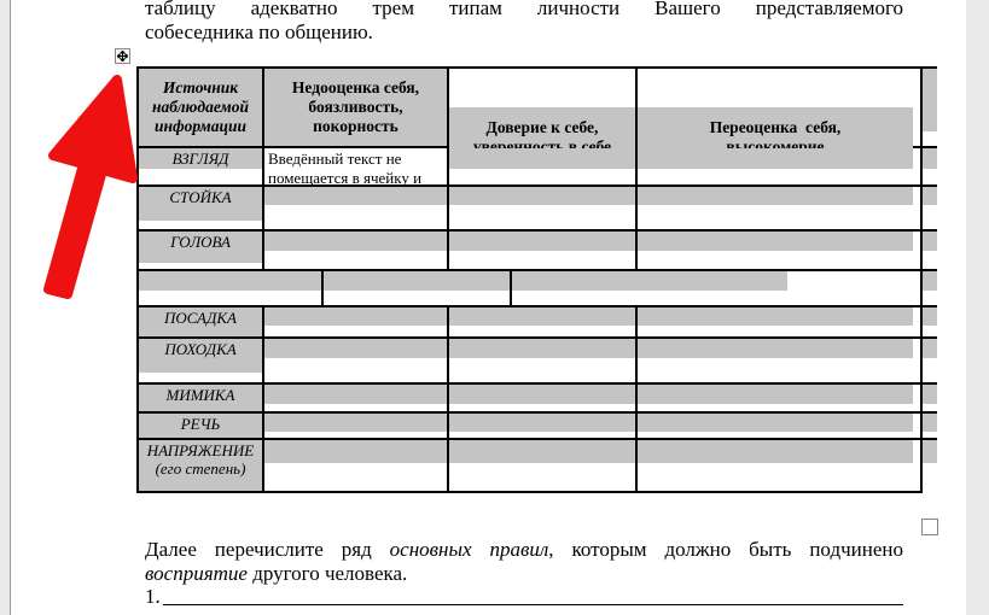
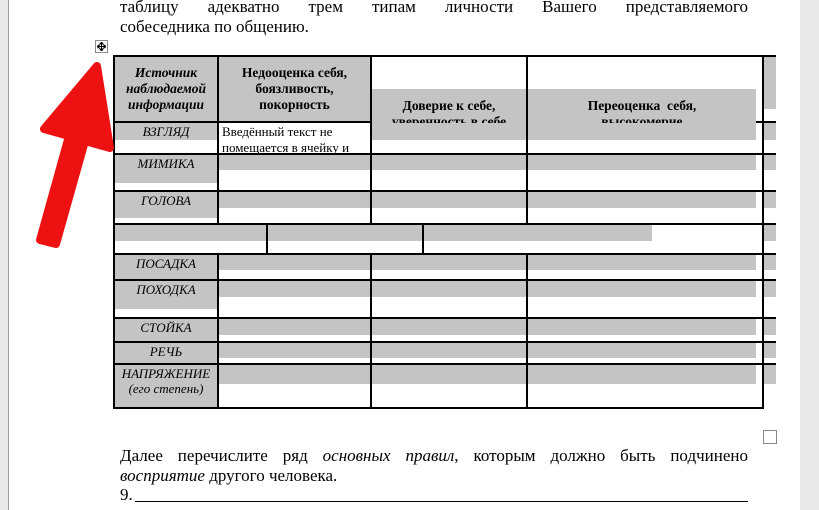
  таблицу адекватно трем типам личности Вашего представляемого
  собеседника по общению.
  Источник
  наблюдаемой
  информации
  Недооценка себя,
  боязливость,
  покорность
  Доверие к себе,
  уверенность в себе
  Переоценка себя,
  высокомерие
  ВЗГЛЯД
  Введённый текст не помещается в ячейку и
- СТОЙКА
+ МИМИКА
  ГОЛОВА
  ПОСАДКА
  ПОХОДКА
- МИМИКА
+ СТОЙКА
  РЕЧЬ
  НАПРЯЖЕНИЕ
  (его степень)
  Далее перечислите ряд основных правил, которым должно быть подчинено
  восприятие другого человека.
- 1.
+ 9.
